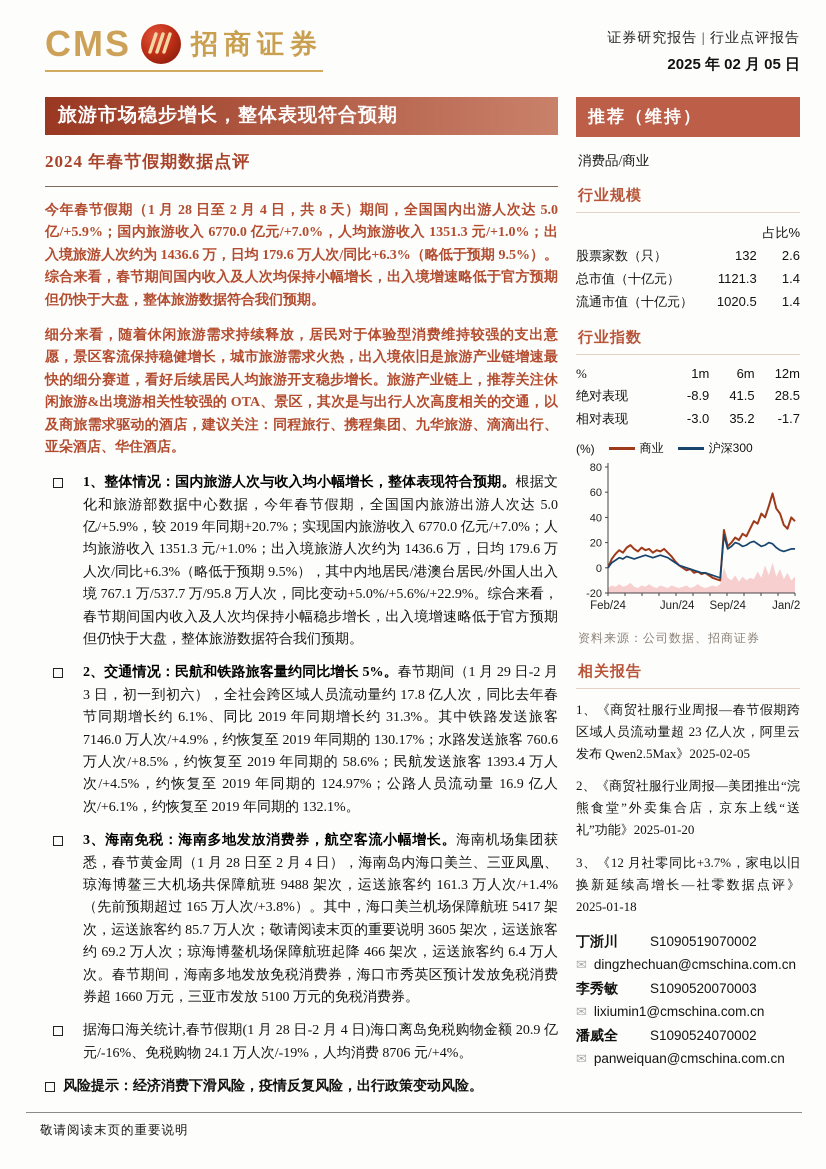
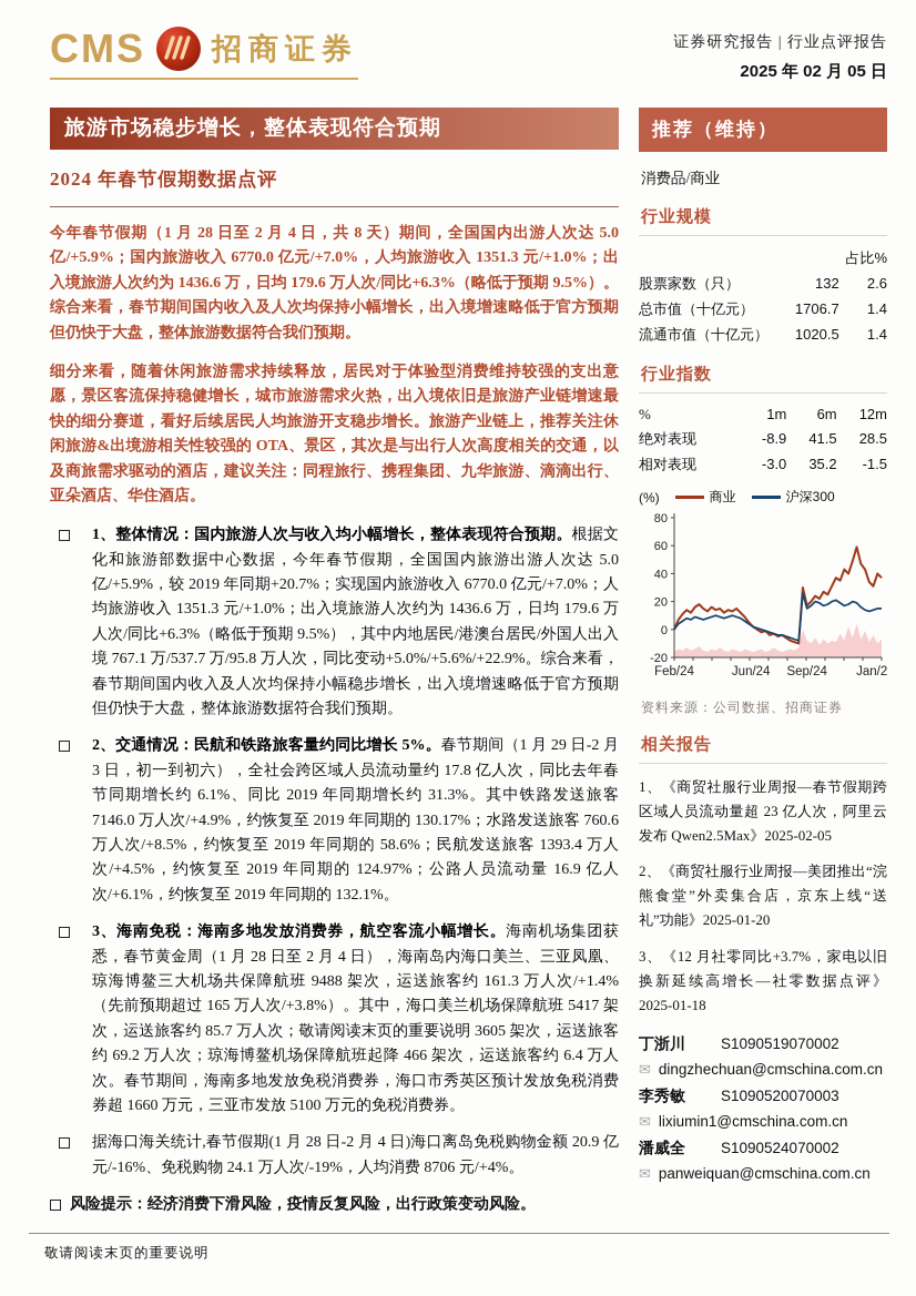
  CMS
  招商证券
  证券研究报告 | 行业点评报告
  2025 年 02 月 05 日
  旅游市场稳步增长，整体表现符合预期
  2024 年春节假期数据点评
  今年春节假期（1 月 28 日至 2 月 4 日，共 8 天）期间，全国国内出游人次达 5.0 亿/+5.9%；国内旅游收入 6770.0 亿元/+7.0%，人均旅游收入 1351.3 元/+1.0%；出入境旅游人次约为 1436.6 万，日均 179.6 万人次/同比+6.3%（略低于预期 9.5%）。综合来看，春节期间国内收入及人次均保持小幅增长，出入境增速略低于官方预期但仍快于大盘，整体旅游数据符合我们预期。
  细分来看，随着休闲旅游需求持续释放，居民对于体验型消费维持较强的支出意愿，景区客流保持稳健增长，城市旅游需求火热，出入境依旧是旅游产业链增速最快的细分赛道，看好后续居民人均旅游开支稳步增长。旅游产业链上，推荐关注休闲旅游&出境游相关性较强的 OTA、景区，其次是与出行人次高度相关的交通，以及商旅需求驱动的酒店，建议关注：同程旅行、携程集团、九华旅游、滴滴出行、亚朵酒店、华住酒店。
  1、整体情况：国内旅游人次与收入均小幅增长，整体表现符合预期。根据文化和旅游部数据中心数据，今年春节假期，全国国内旅游出游人次达 5.0 亿/+5.9%，较 2019 年同期+20.7%；实现国内旅游收入 6770.0 亿元/+7.0%；人均旅游收入 1351.3 元/+1.0%；出入境旅游人次约为 1436.6 万，日均 179.6 万人次/同比+6.3%（略低于预期 9.5%），其中内地居民/港澳台居民/外国人出入境 767.1 万/537.7 万/95.8 万人次，同比变动+5.0%/+5.6%/+22.9%。综合来看，春节期间国内收入及人次均保持小幅稳步增长，出入境增速略低于官方预期但仍快于大盘，整体旅游数据符合我们预期。
  2、交通情况：民航和铁路旅客量约同比增长 5%。春节期间（1 月 29 日-2 月 3 日，初一到初六），全社会跨区域人员流动量约 17.8 亿人次，同比去年春节同期增长约 6.1%、同比 2019 年同期增长约 31.3%。其中铁路发送旅客 7146.0 万人次/+4.9%，约恢复至 2019 年同期的 130.17%；水路发送旅客 760.6 万人次/+8.5%，约恢复至 2019 年同期的 58.6%；民航发送旅客 1393.4 万人次/+4.5%，约恢复至 2019 年同期的 124.97%；公路人员流动量 16.9 亿人次/+6.1%，约恢复至 2019 年同期的 132.1%。
  3、海南免税：海南多地发放消费券，航空客流小幅增长。海南机场集团获悉，春节黄金周（1 月 28 日至 2 月 4 日），海南岛内海口美兰、三亚凤凰、琼海博鳌三大机场共保障航班 9488 架次，运送旅客约 161.3 万人次/+1.4%（先前预期超过 165 万人次/+3.8%）。其中，海口美兰机场保障航班 5417 架次，运送旅客约 85.7 万人次；敬请阅读末页的重要说明 3605 架次，运送旅客约 69.2 万人次；琼海博鳌机场保障航班起降 466 架次，运送旅客约 6.4 万人次。春节期间，海南多地发放免税消费券，海口市秀英区预计发放免税消费券超 1660 万元，三亚市发放 5100 万元的免税消费券。
  据海口海关统计,春节假期(1 月 28 日-2 月 4 日)海口离岛免税购物金额 20.9 亿元/-16%、免税购物 24.1 万人次/-19%，人均消费 8706 元/+4%。
  风险提示：经济消费下滑风险，疫情反复风险，出行政策变动风险。
  推荐（维持）
  消费品/商业
  行业规模
  		占比%
  股票家数（只）	132	2.6
- 总市值（十亿元）	1121.3	1.4
+ 总市值（十亿元）	1706.7	1.4
  流通市值（十亿元）	1020.5	1.4
  行业指数
  %	1m	6m	12m
  绝对表现	-8.9	41.5	28.5
- 相对表现	-3.0	35.2	-1.7
+ 相对表现	-3.0	35.2	-1.5
  (%)
  商业
  沪深300
  80
  60
  40
  20
  0
  -20
  Feb/24
  Jun/24
  Sep/24
  Jan/2
  资料来源：公司数据、招商证券
  相关报告
  1、《商贸社服行业周报—春节假期跨区域人员流动量超 23 亿人次，阿里云发布 Qwen2.5Max》2025-02-05
  2、《商贸社服行业周报—美团推出“浣熊食堂”外卖集合店，京东上线“送礼”功能》2025-01-20
  3、《12 月社零同比+3.7%，家电以旧换新延续高增长—社零数据点评》2025-01-18
  丁浙川
  S1090519070002
  ✉
  dingzhechuan@cmschina.com.cn
  李秀敏
  S1090520070003
  ✉
  lixiumin1@cmschina.com.cn
  潘威全
  S1090524070002
  ✉
  panweiquan@cmschina.com.cn
  敬请阅读末页的重要说明
